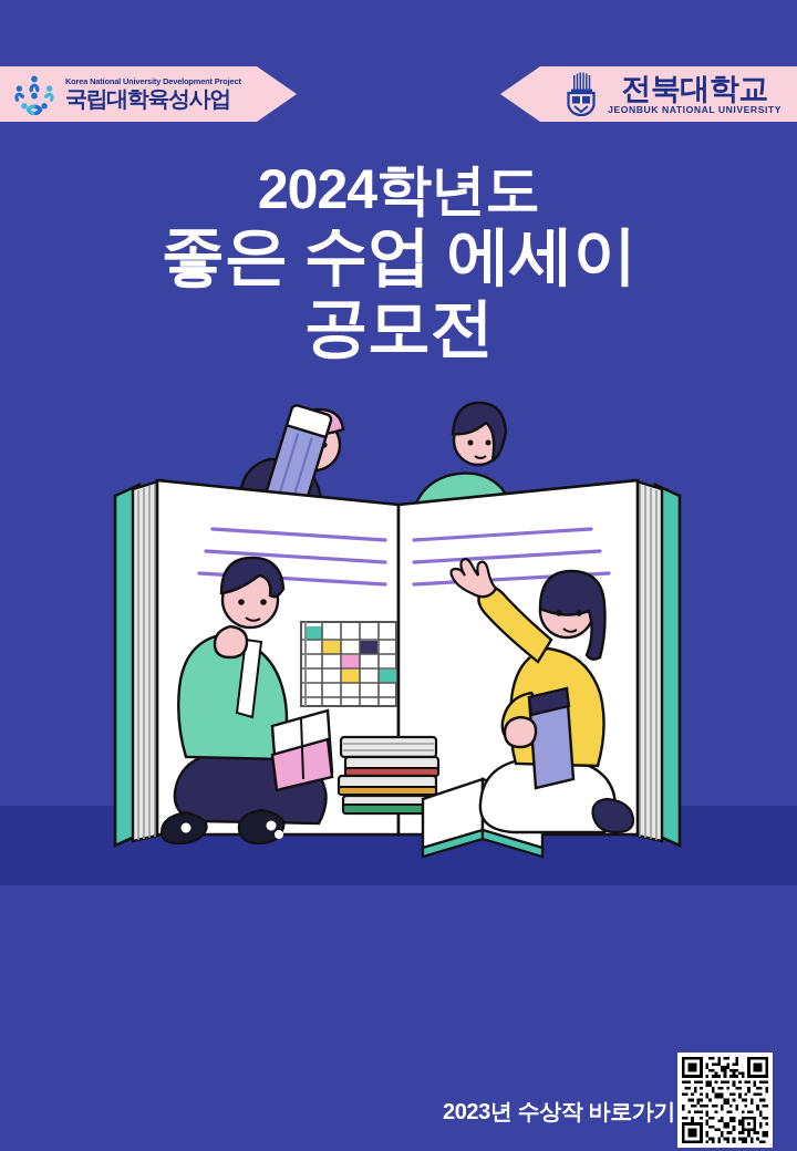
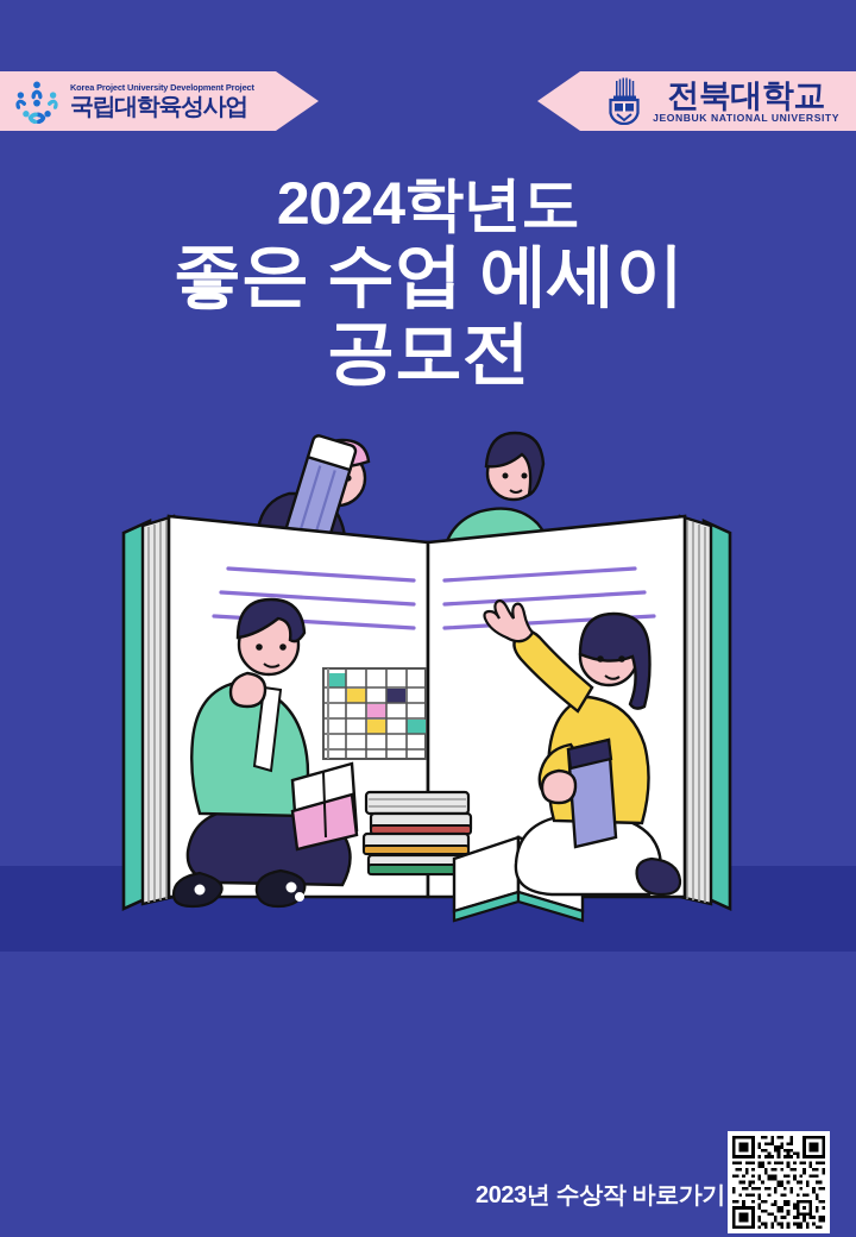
- Korea National University Development Project
+ Korea Project University Development Project
  국립대학육성사업
  전북대학교
  JEONBUK NATIONAL UNIVERSITY
  2024학년도
  좋은 수업 에세이
  공모전
  2023년 수상작 바로가기
